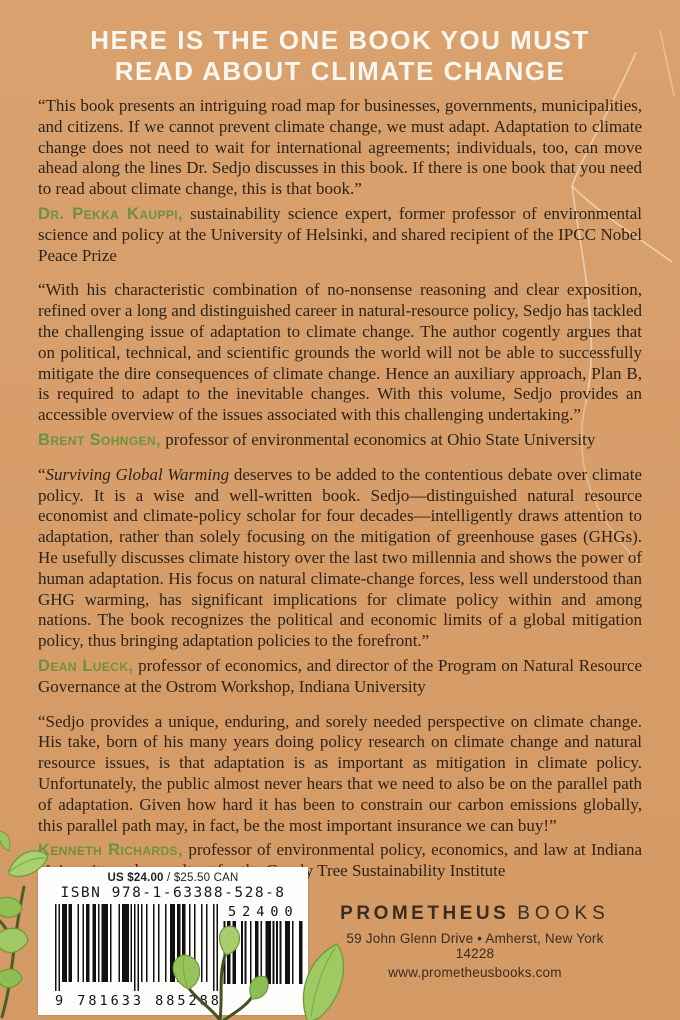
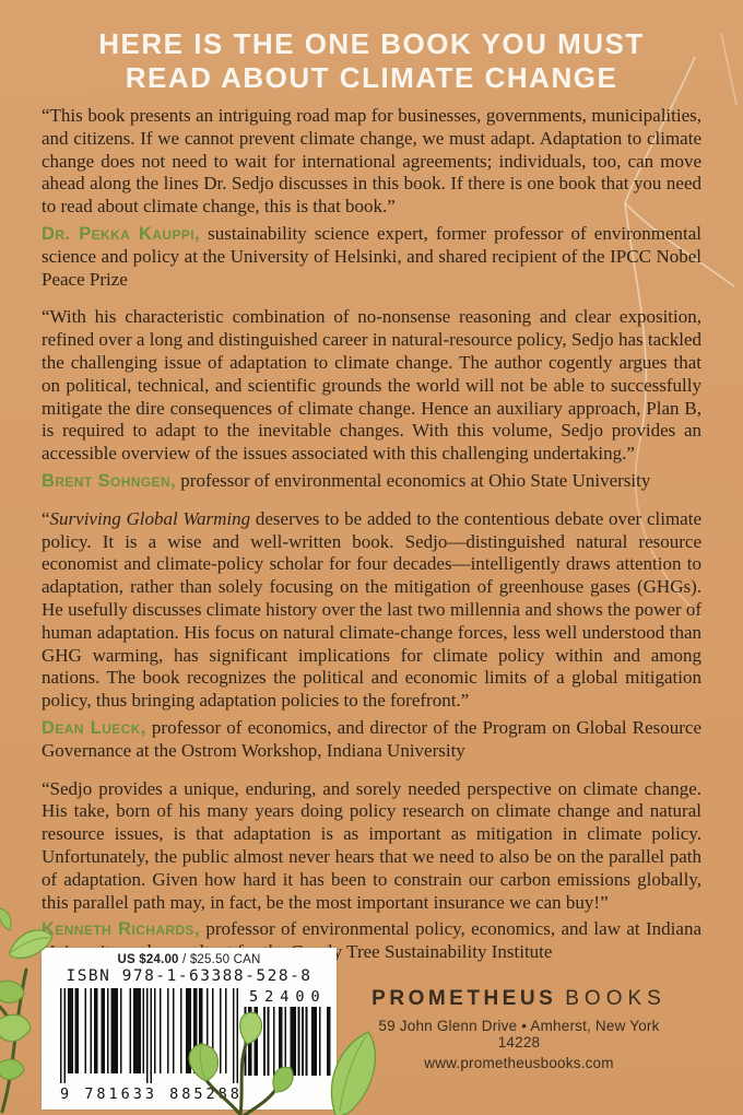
  HERE IS THE ONE BOOK YOU MUST
  READ ABOUT CLIMATE CHANGE
  “This book presents an intriguing road map for businesses, governments, municipalities, and citizens. If we cannot prevent climate change, we must adapt. Adaptation to climate change does not need to wait for international agreements; individuals, too, can move ahead along the lines Dr. Sedjo discusses in this book. If there is one book that you need to read about climate change, this is that book.”
  Dr. Pekka Kauppi, sustainability science expert, former professor of environmental science and policy at the University of Helsinki, and shared recipient of the IPCC Nobel Peace Prize
  “With his characteristic combination of no-nonsense reasoning and clear exposition, refined over a long and distinguished career in natural-resource policy, Sedjo has tackled the challenging issue of adaptation to climate change. The author cogently argues that on political, technical, and scientific grounds the world will not be able to successfully mitigate the dire consequences of climate change. Hence an auxiliary approach, Plan B, is required to adapt to the inevitable changes. With this volume, Sedjo provides an accessible overview of the issues associated with this challenging undertaking.”
  Brent Sohngen, professor of environmental economics at Ohio State University
  “Surviving Global Warming deserves to be added to the contentious debate over climate policy. It is a wise and well-written book. Sedjo—distinguished natural resource economist and climate-policy scholar for four decades—intelligently draws attention to adaptation, rather than solely focusing on the mitigation of greenhouse gases (GHGs). He usefully discusses climate history over the last two millennia and shows the power of human adaptation. His focus on natural climate-change forces, less well understood than GHG warming, has significant implications for climate policy within and among nations. The book recognizes the political and economic limits of a global mitigation policy, thus bringing adaptation policies to the forefront.”
- Dean Lueck, professor of economics, and director of the Program on Natural Resource Governance at the Ostrom Workshop, Indiana University
+ Dean Lueck, professor of economics, and director of the Program on Global Resource Governance at the Ostrom Workshop, Indiana University
  “Sedjo provides a unique, enduring, and sorely needed perspective on climate change. His take, born of his many years doing policy research on climate change and natural resource issues, is that adaptation is as important as mitigation in climate policy. Unfortunately, the public almost never hears that we need to also be on the parallel path of adaptation. Given how hard it has been to constrain our carbon emissions globally, this parallel path may, in fact, be the most important insurance we can buy!”
  Kenneth Richards, professor of environmental policy, economics, and law at Indiana y Tree Sustainability Institute
  US $24.00 / $25.50 CAN
  ISBN 978-1-63388-528-8
  9 781633 885288
  52400
  PROMETHEUS BOOKS
  59 John Glenn Drive • Amherst, New York 14228
  www.prometheusbooks.com
